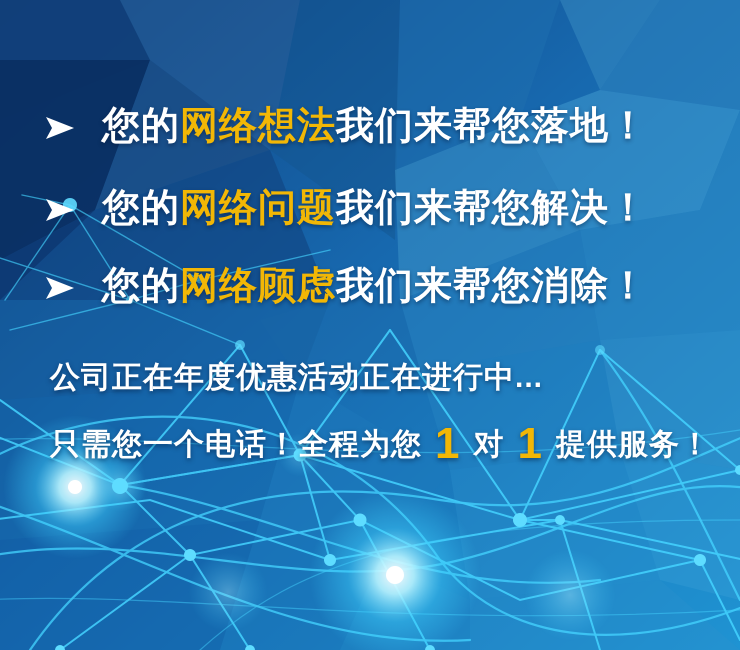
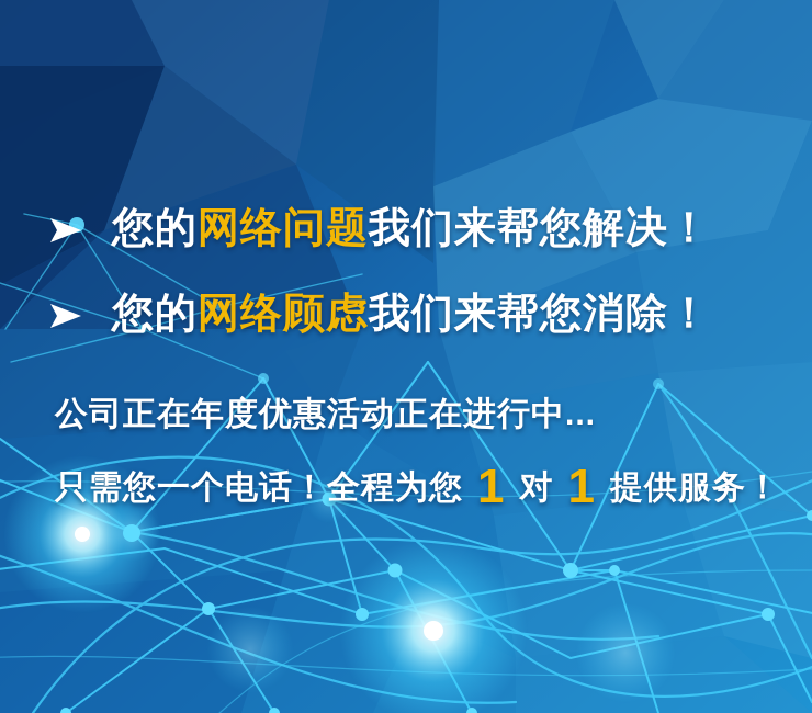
- 您的网络想法我们来帮您落地！
  您的网络问题我们来帮您解决！
  您的网络顾虑我们来帮您消除！
  公司正在年度优惠活动正在进行中...
  只需您一个电话！全程为您 1 对 1 提供服务！
